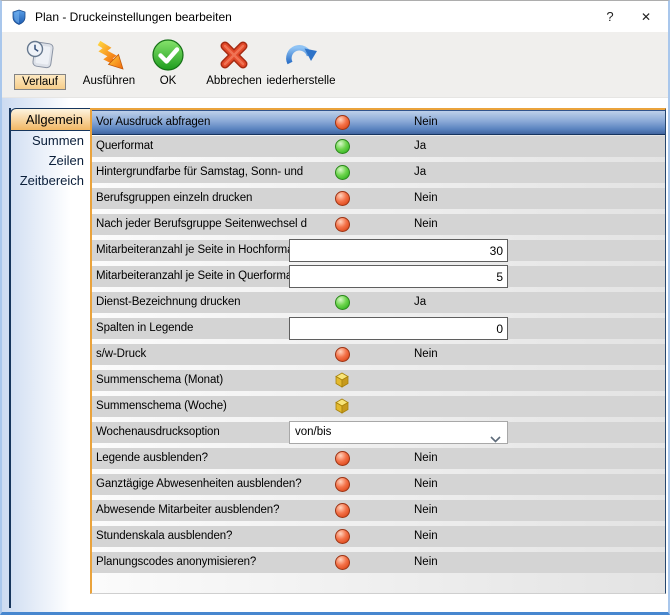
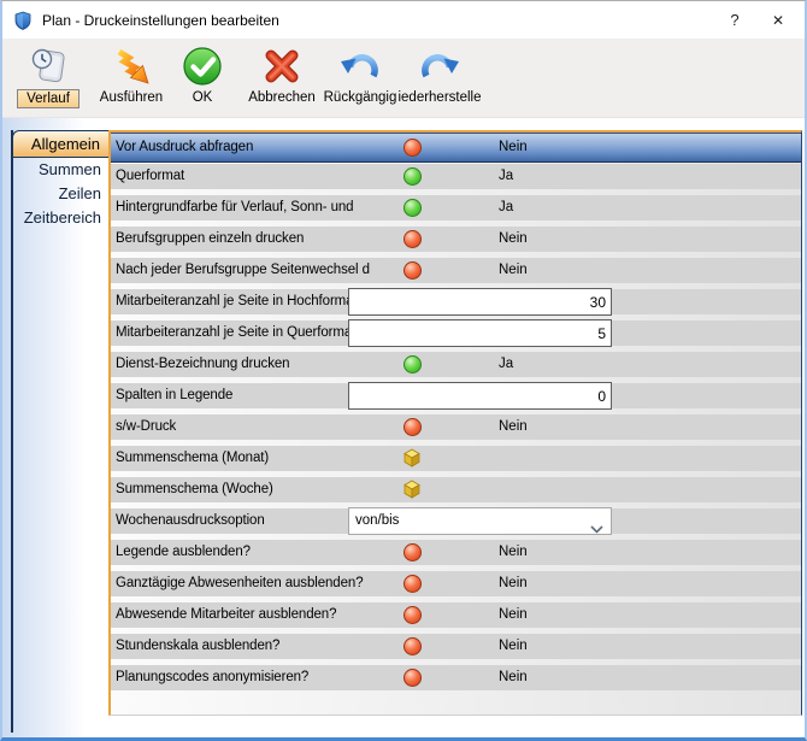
  Plan - Druckeinstellungen bearbeiten
  ?
  ✕
  Verlauf
  Ausführen
  OK
  Abbrechen
+ Rückgängig
  iederherstelle
  Allgemein
  Summen
  Zeilen
  Zeitbereich
  Vor Ausdruck abfragen
  Nein
  Querformat
  Ja
- Hintergrundfarbe für Samstag, Sonn- und
+ Hintergrundfarbe für Verlauf, Sonn- und
  Ja
  Berufsgruppen einzeln drucken
  Nein
  Nach jeder Berufsgruppe Seitenwechsel d
  Nein
  Mitarbeiteranzahl je Seite in Hochform
  30
  Mitarbeiteranzahl je Seite in Querform
  5
  Dienst-Bezeichnung drucken
  Ja
  Spalten in Legende
  0
  s/w-Druck
  Nein
  Summenschema (Monat)
  Summenschema (Woche)
  Wochenausdrucksoption
  von/bis
  Legende ausblenden?
  Nein
  Ganztägige Abwesenheiten ausblenden?
  Nein
  Abwesende Mitarbeiter ausblenden?
  Nein
  Stundenskala ausblenden?
  Nein
  Planungscodes anonymisieren?
  Nein
